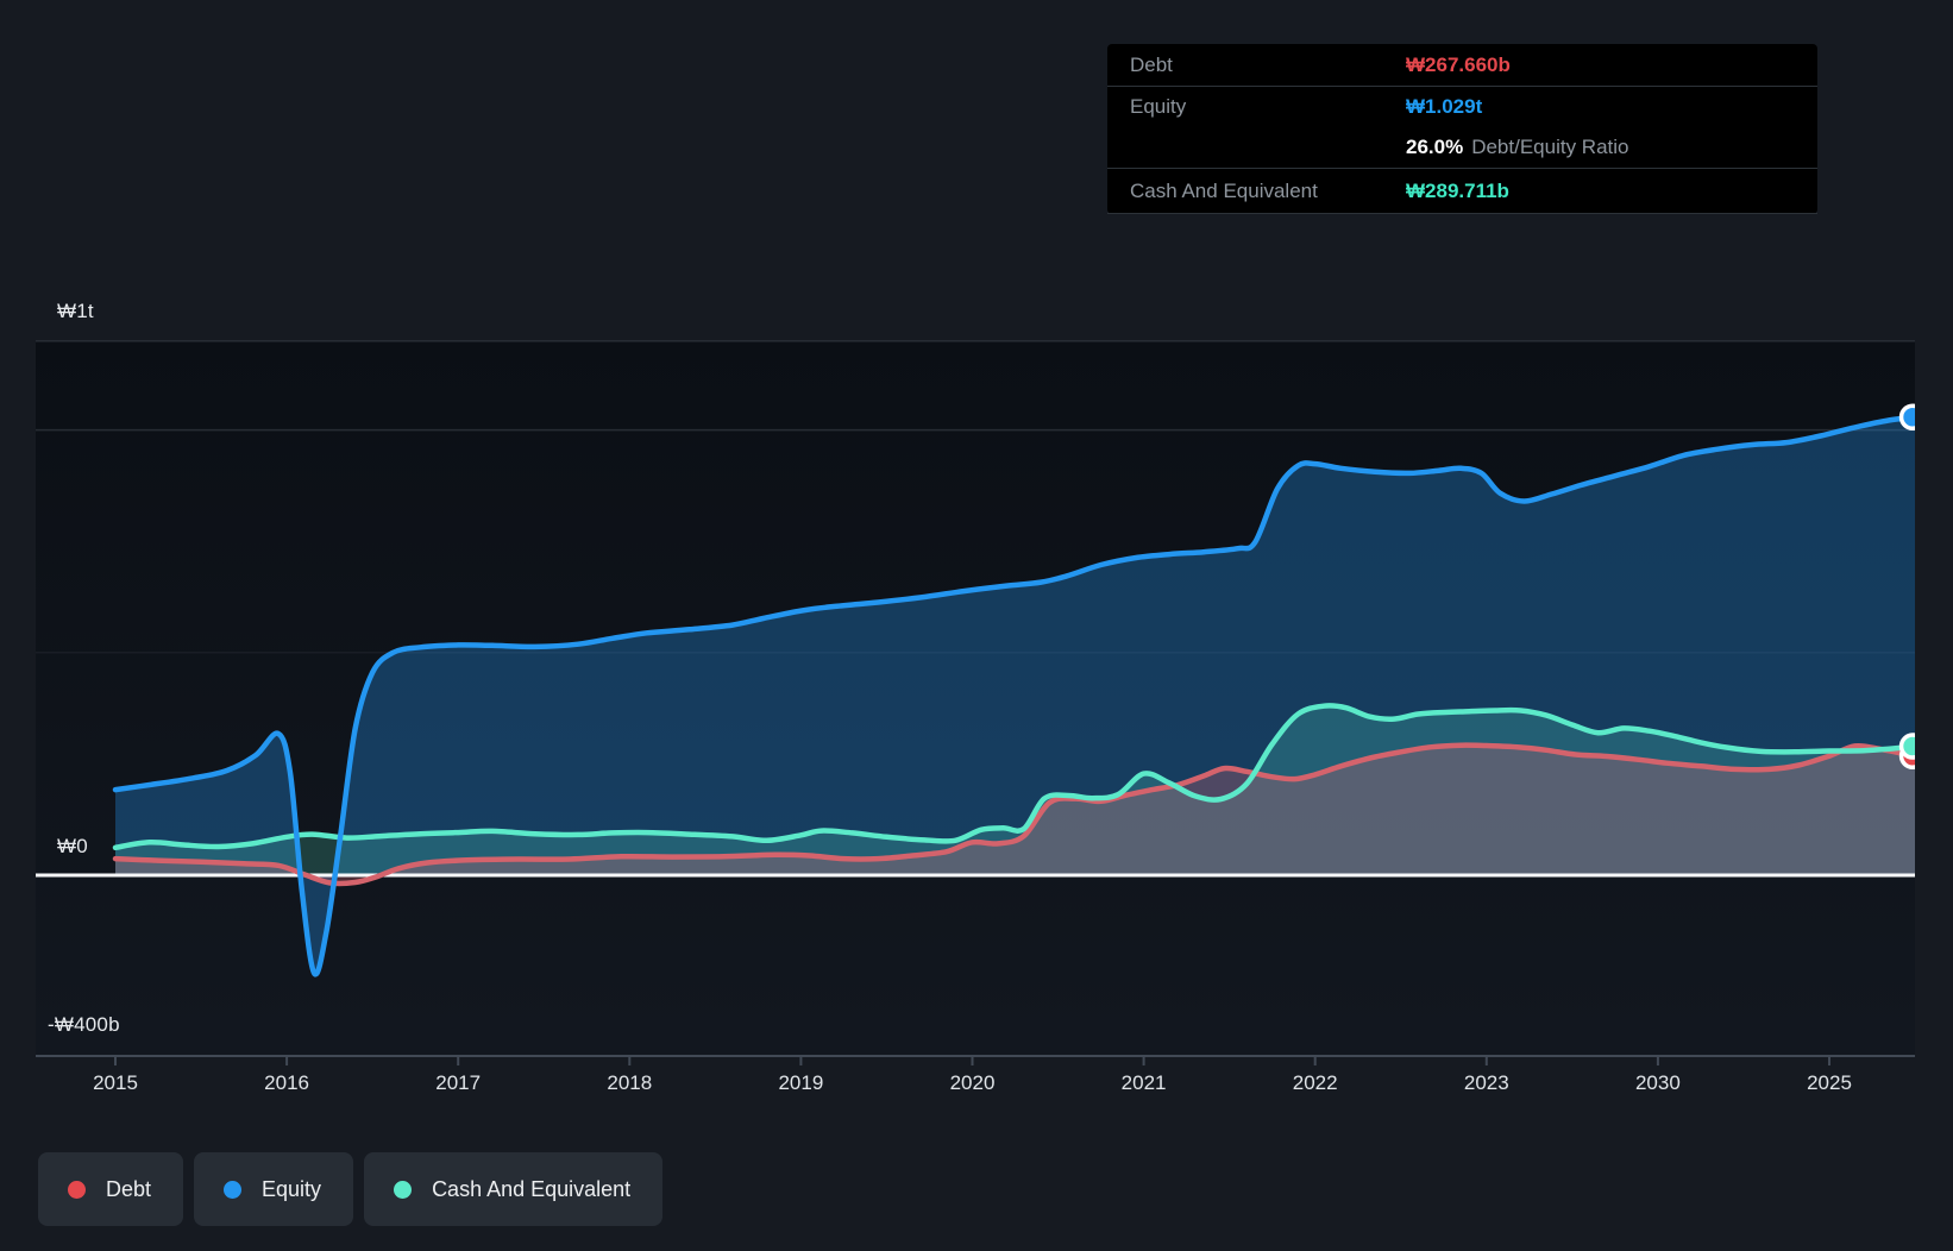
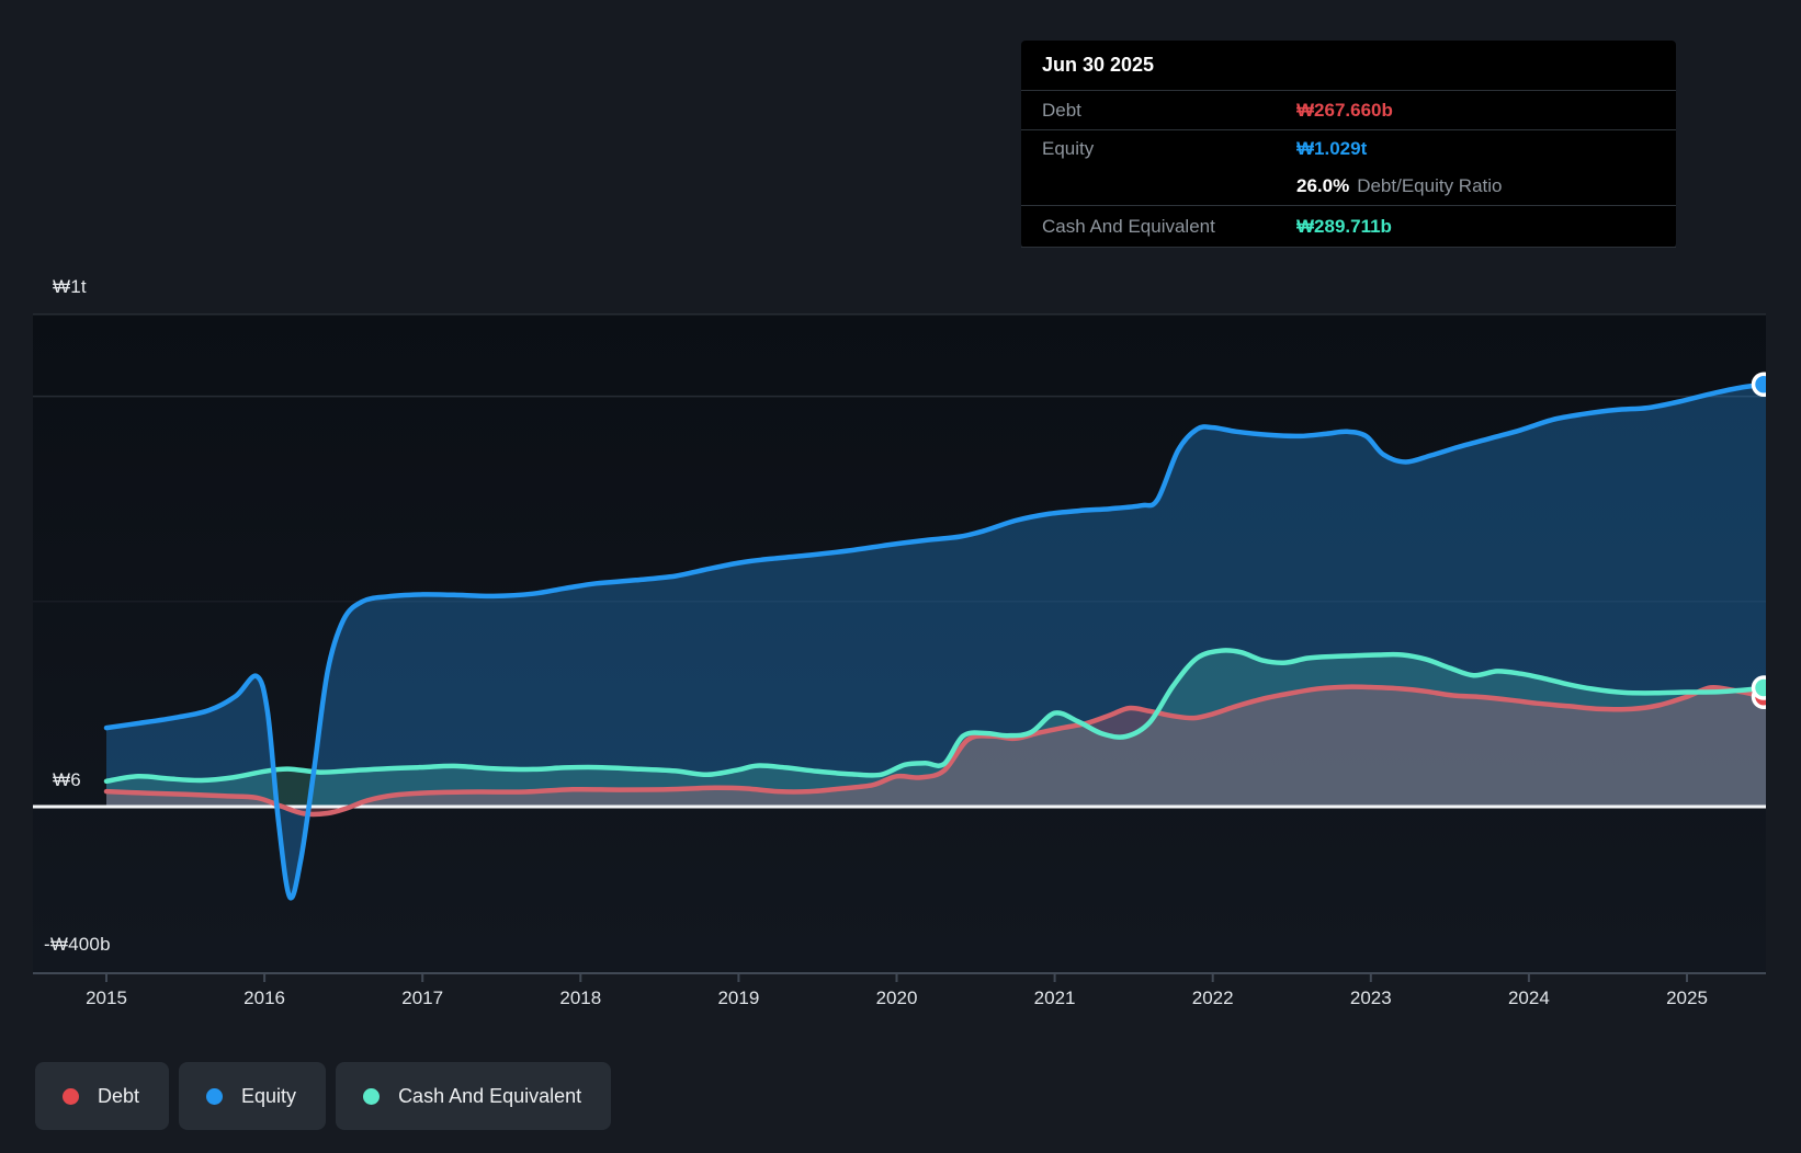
  ₩1t
- ₩0
+ ₩6
  -₩400b
  2015
  2016
  2017
  2018
  2019
  2020
  2021
  2022
  2023
- 2030
+ 2024
  2025
+ Jun 30 2025
  Debt
  ₩267.660b
  Equity
  ₩1.029t
  26.0%
  Debt/Equity Ratio
  Cash And Equivalent
  ₩289.711b
  Debt
  Equity
  Cash And Equivalent
